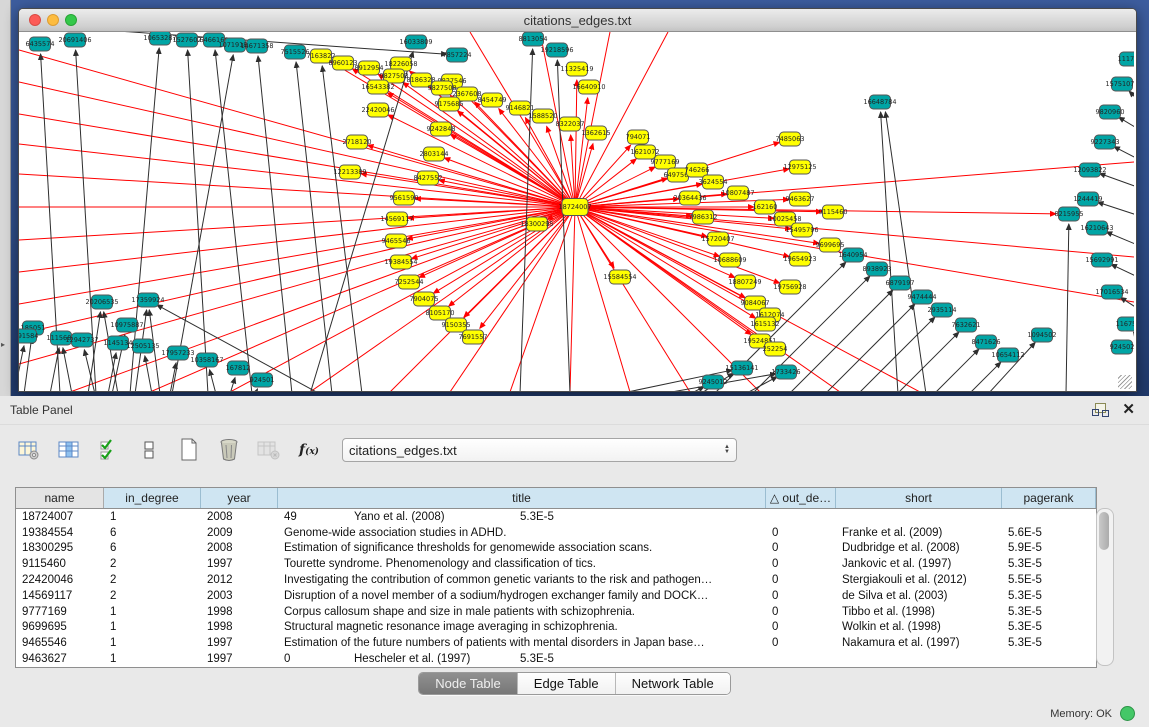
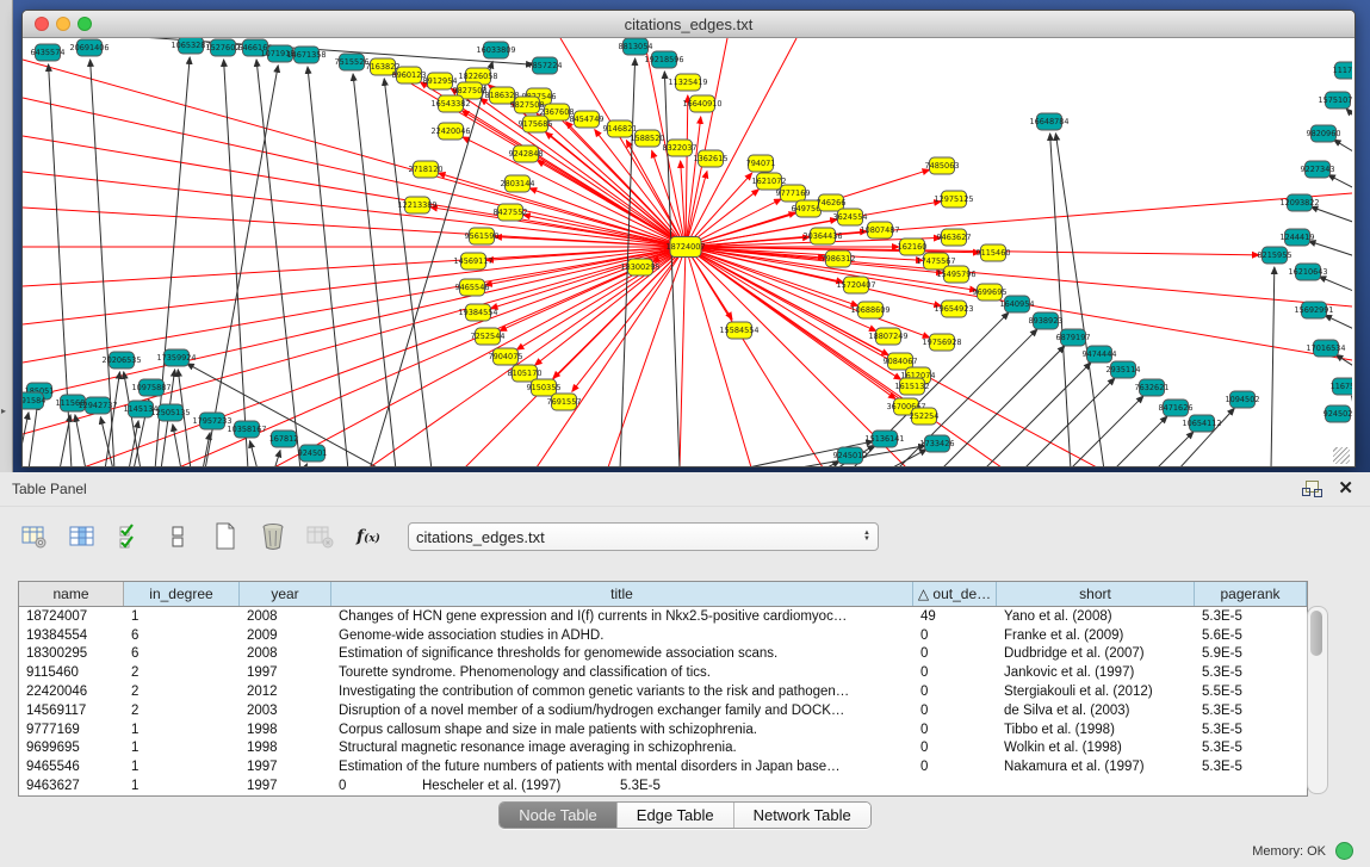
  ▸
  citations_edges.txt
  6435574
  20691406
  10653287
  1527602
  646616
  1071918
  14671358
  7515526
  7163822
  16033809
  7857224
  8813054
  19218596
  11325419
  16640910
  16648784
  8960123
  8912954
  18226058
  9827503
  8186328
  16543382
  9827508
  2367608
  9175685
  8454749
  9146821
  22420046
  2718120
  2803144
  12213389
  8427552
  1588520
  1362615
  794071
  1621072
  9777169
  649756
  746266
  3624554
  20364436
  10807487
  162160
  7485063
  12975125
  9463627
  9115460
- 10025458
+ 17475567
  15495796
  9699695
  19654923
  10688609
  15720407
  7986312
  18724007
  18300295
  9561590
  14569117
  9465546
  19384554
  7252544
  7904075
  8105170
  9150355
  7691557
  15584554
  18807249
  19756928
  9084067
  1612074
  1615132
- 19524851
+ 36700667
  252254
  15136141
  1733426
  9245012
  20206535
  17359924
  10975887
  185051
  91584
  111568
  12942737
  1145134
  12505135
  17957233
  10358167
  167812
  924501
  1640954
  8938923
  6879197
  9474444
  2935114
  7632621
  8471626
  10654112
  1094502
  8215955
  1575107
  9820960
  9227343
  12093822
  1244419
  16210643
  15692991
  17016534
  924502
  Table Panel
  ✕
  f(x)
  citations_edges.txt
  name
  in_degree
  year
  title
  △ out_de…
  short
  pagerank
  18724007
  1
  2008
+ Changes of HCN gene expression and I(f) currents in Nkx2.5-positive cardiomyoc…
  49
  Yano et al. (2008)
  5.3E-5
  19384554
  6
  2009
  Genome-wide association studies in ADHD.
  0
  Franke et al. (2009)
  5.6E-5
  18300295
  6
  2008
  Estimation of significance thresholds for genomewide association scans.
  0
- Dudbridge et al. (2008)
+ Dudbridge et al. (2007)
  5.9E-5
  9115460
  2
  1997
  Tourette syndrome. Phenomenology and classification of tics.
  0
  Jankovic et al. (1997)
  5.3E-5
  22420046
  2
  2012
  Investigating the contribution of common genetic variants to the risk and pathogen…
  0
  Stergiakouli et al. (2012)
  5.5E-5
  14569117
  2
  2003
  Disruption of a novel member of a sodium/hydrogen exchanger family and DOCK…
  0
  de Silva et al. (2003)
  5.3E-5
  9777169
  1
  1998
  Corpus callosum shape and size in male patients with schizophrenia.
  0
  Tibbo et al. (1998)
  5.3E-5
  9699695
  1
  1998
  Structural magnetic resonance image averaging in schizophrenia.
  0
  Wolkin et al. (1998)
  5.3E-5
  9465546
  1
  1997
  Estimation of the future numbers of patients with mental disorders in Japan base…
  0
  Nakamura et al. (1997)
  5.3E-5
  9463627
  1
  1997
  0
  Hescheler et al. (1997)
  5.3E-5
  Node Table
  Edge Table
  Network Table
  Memory: OK
